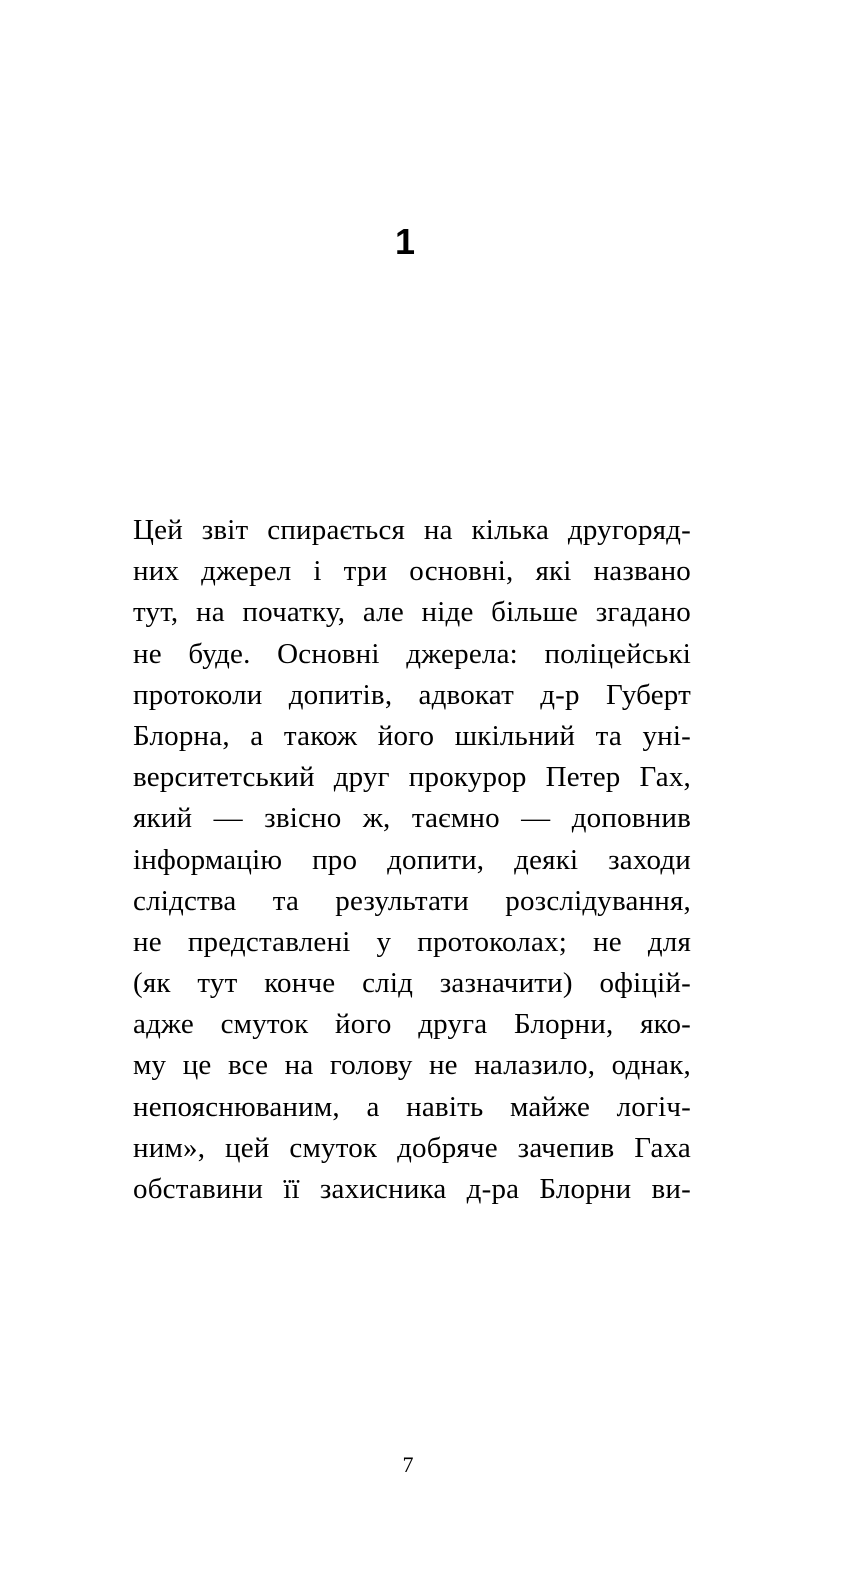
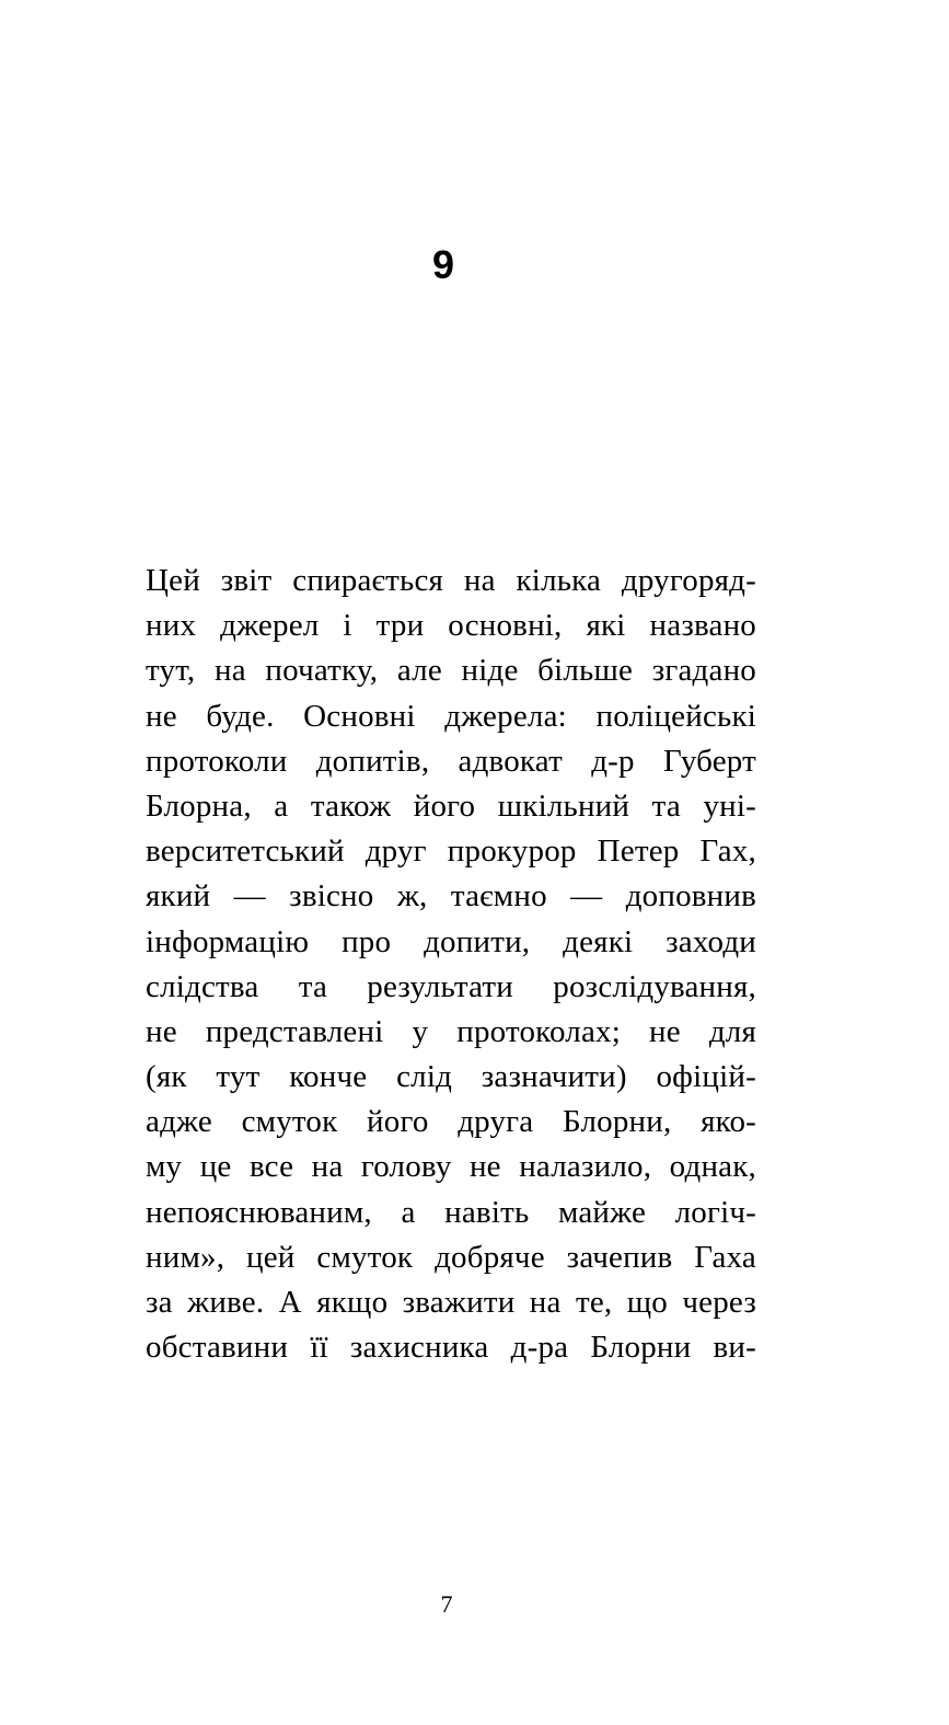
- 1
+ 9
  Цей звіт спирається на кілька другоряд-
  них джерел і три основні, які названо
  тут, на початку, але ніде більше згадано
  не буде. Основні джерела: поліцейські
  протоколи допитів, адвокат д-р Губерт
  Блорна, а також його шкільний та уні-
  верситетський друг прокурор Петер Гах,
  який — звісно ж, таємно — доповнив
  інформацію про допити, деякі заходи
  слідства та результати розслідування,
  не представлені у протоколах; не для
  (як тут конче слід зазначити) офіцій-
  адже смуток його друга Блорни, яко-
  му це все на голову не налазило, однак,
  непояснюваним, а навіть майже логіч-
  ним», цей смуток добряче зачепив Гаха
+ за живе. А якщо зважити на те, що через
  обставини її захисника д-ра Блорни ви-
  7
